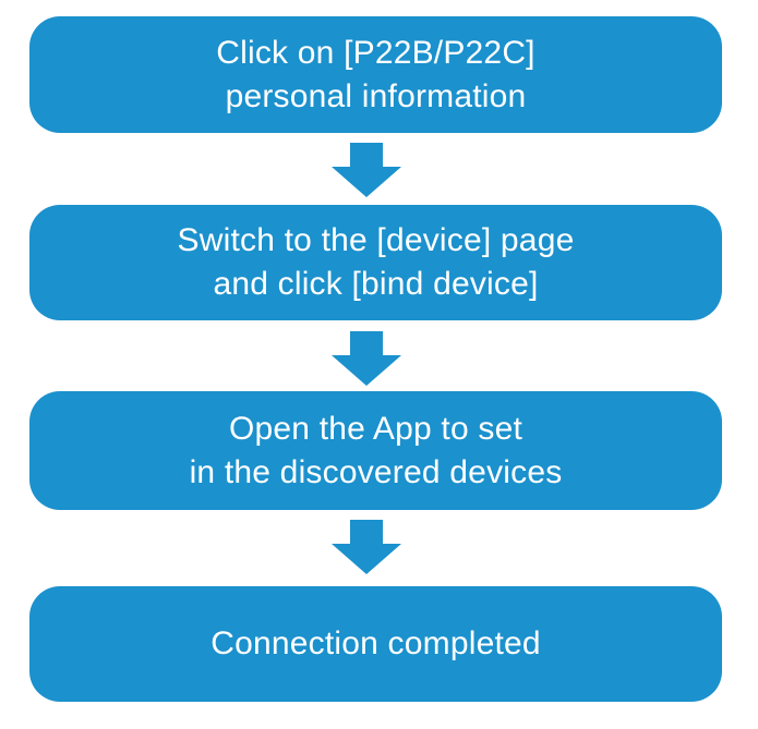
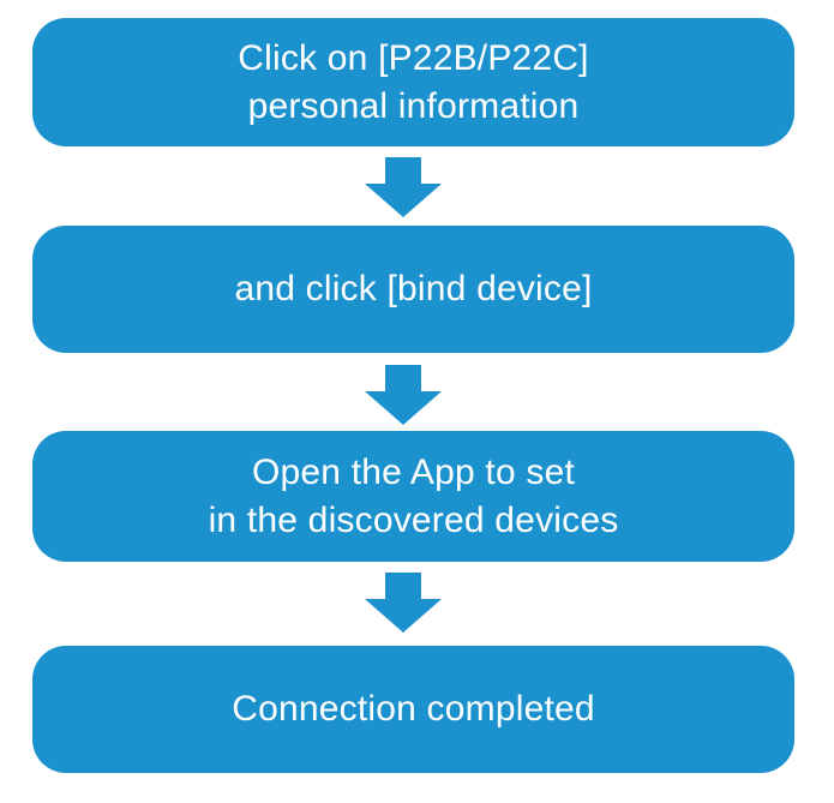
  Click on [P22B/P22C]
  personal information
- Switch to the [device] page
  and click [bind device]
  Open the App to set
  in the discovered devices
  Connection completed
